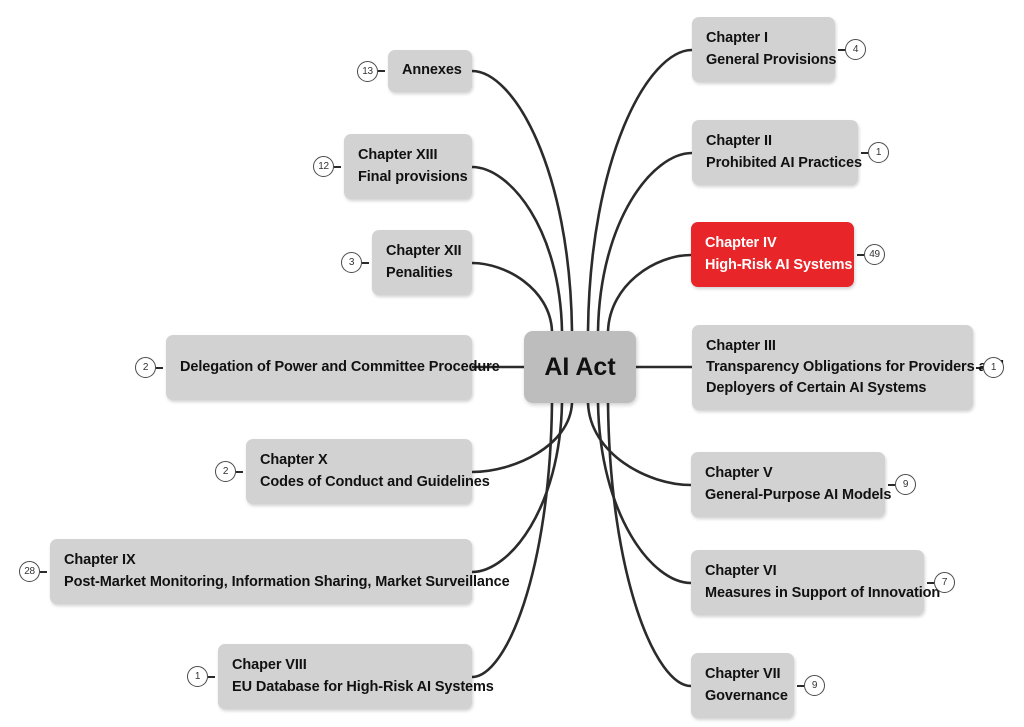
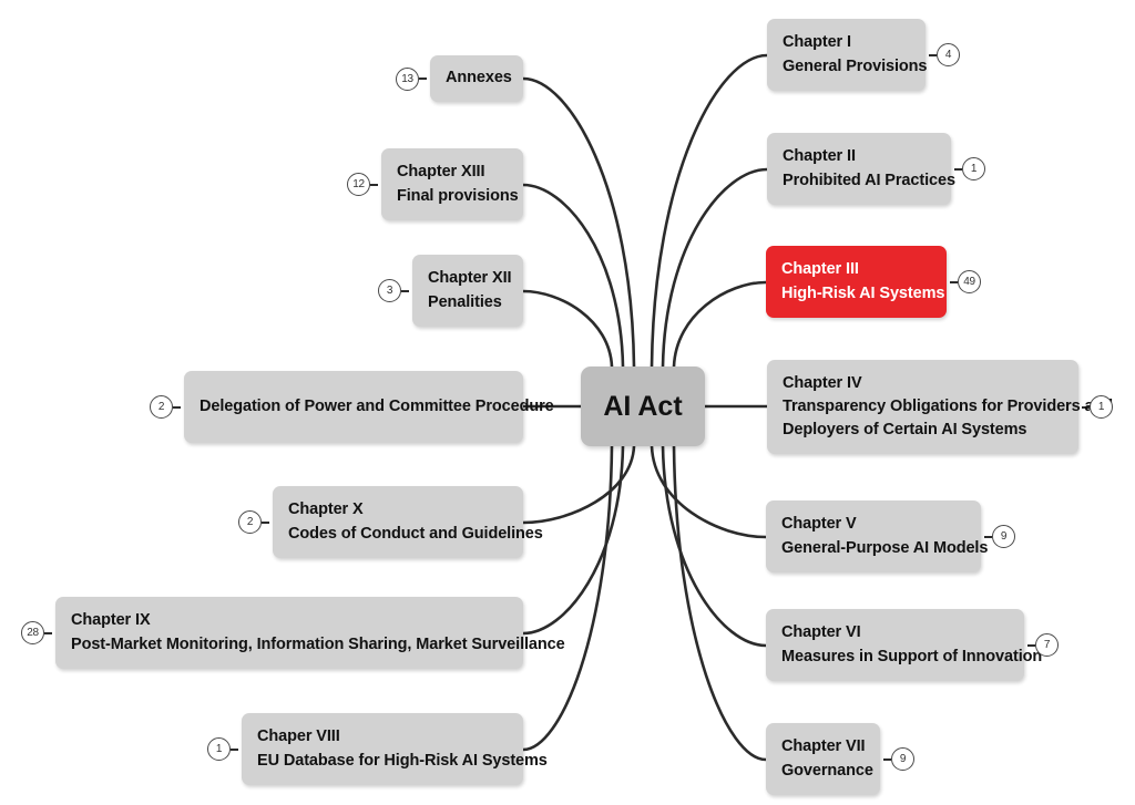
  AI Act
  Chapter I
  General Provisions
  4
  Chapter II
  Prohibited AI Practices
  1
- Chapter IV
+ Chapter III
  High-Risk AI Systems
  49
- Chapter III
+ Chapter IV
  Transparency Obligations for Providers
  Deployers of Certain AI Systems
  1
  Chapter V
  General-Purpose AI Models
  9
  Chapter VI
  Measures in Support of Innovation
  7
  Chapter VII
  Governance
  9
  Annexes
  13
  Chapter XIII
  Final provisions
  12
  Chapter XII
  Penalities
  3
  Delegation of Power and Committee Procedure
  2
  Chapter X
  Codes of Conduct and Guidelines
  2
  Chapter IX
  Post-Market Monitoring, Information Sharing, Market Surveillance
  28
  Chaper VIII
  EU Database for High-Risk AI Systems
  1
